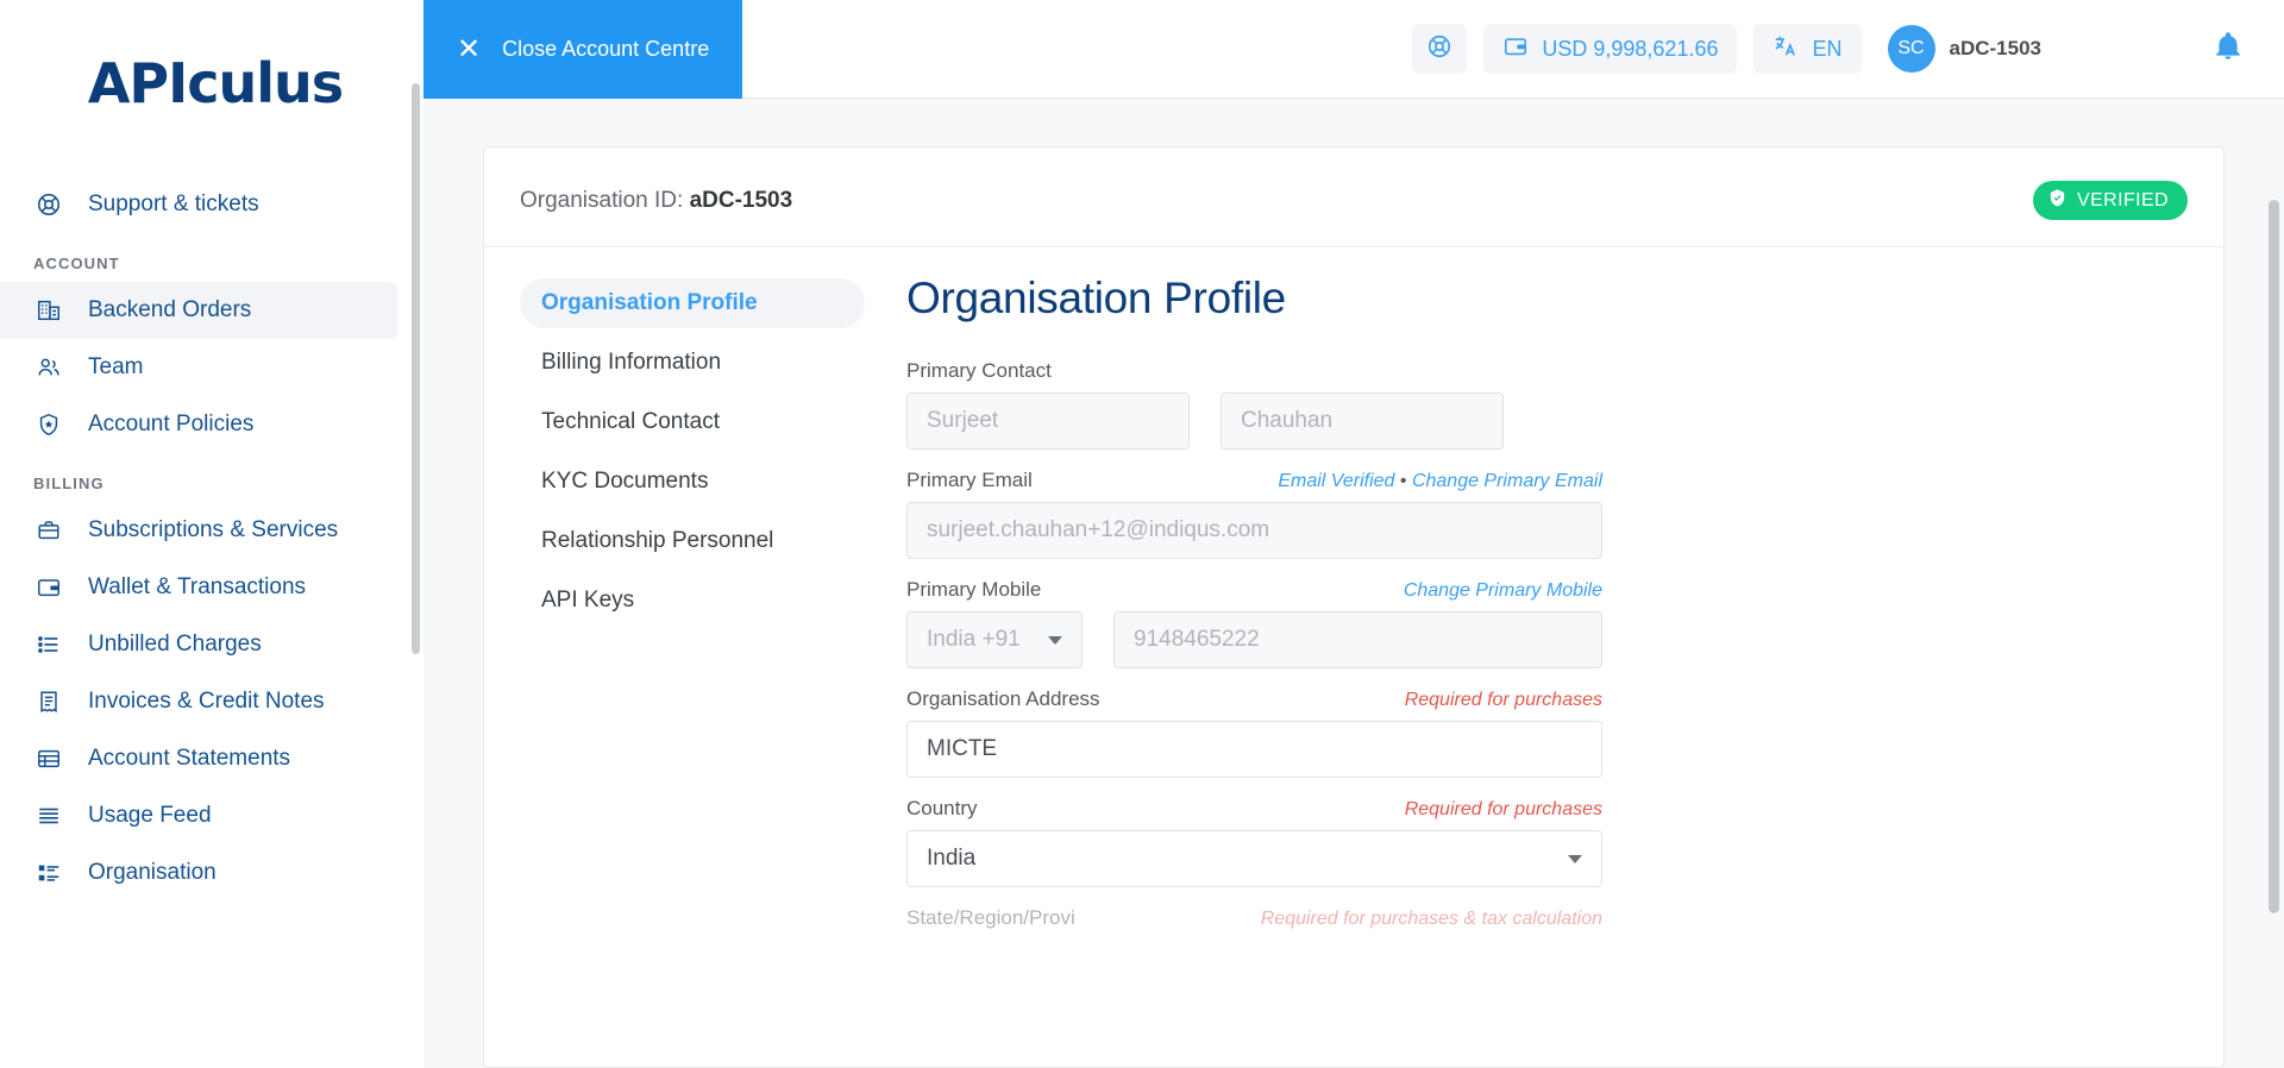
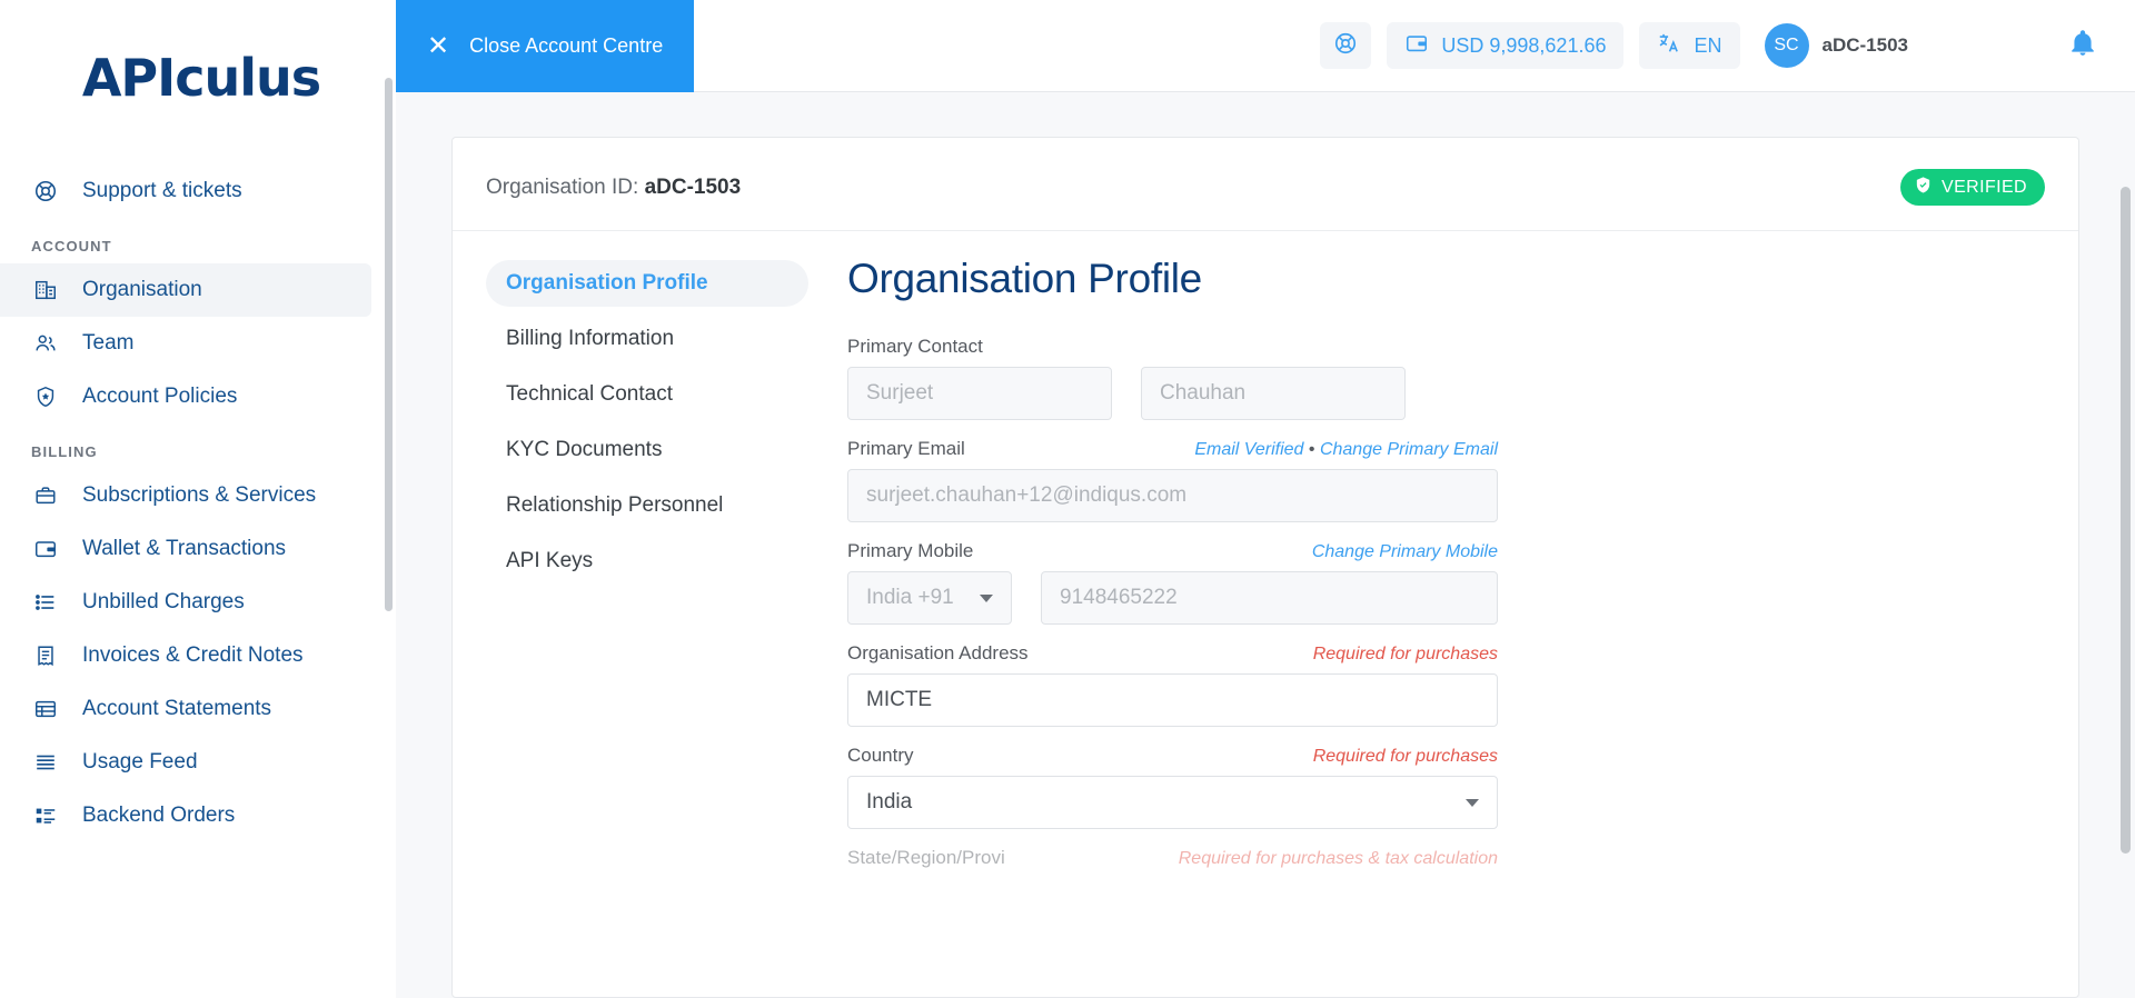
  APIculus
  Support & tickets
  ACCOUNT
- Backend Orders
+ Organisation
  Team
  Account Policies
  BILLING
  Subscriptions & Services
  Wallet & Transactions
  Unbilled Charges
  Invoices & Credit Notes
  Account Statements
  Usage Feed
- Organisation
+ Backend Orders
  ✕
  Close Account Centre
  USD 9,998,621.66
  EN
  SC
  aDC-1503
  Organisation ID: aDC-1503
  VERIFIED
  Organisation Profile
  Billing Information
  Technical Contact
  KYC Documents
  Relationship Personnel
  API Keys
  Organisation Profile
  Primary Contact
  Surjeet
  Chauhan
  Primary Email
  Email Verified • Change Primary Email
  surjeet.chauhan+12@indiqus.com
  Primary Mobile
  Change Primary Mobile
  India +91
  9148465222
  Organisation Address
  Required for purchases
  MICTE
  Country
  Required for purchases
  India
  State/Region/Provi
  Required for purchases & tax calculation
